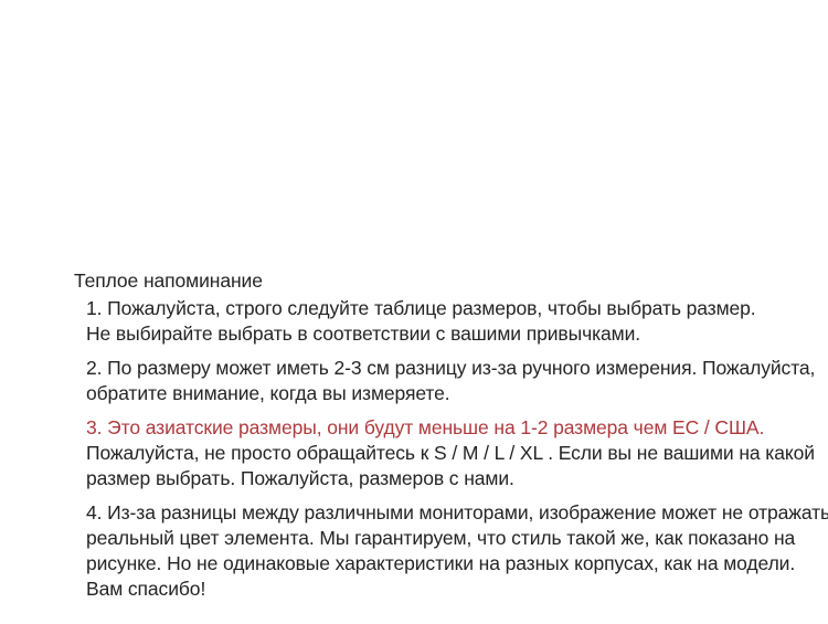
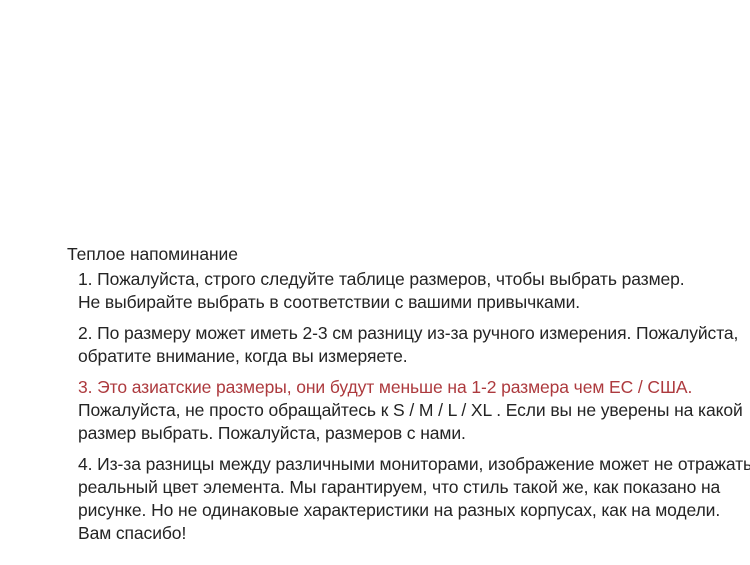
  Теплое напоминание
  1. Пожалуйста, строго следуйте таблице размеров, чтобы выбрать размер.
  Не выбирайте выбрать в соответствии с вашими привычками.
  2. По размеру может иметь 2-3 см разницу из-за ручного измерения. Пожалуйста,
  обратите внимание, когда вы измеряете.
  3. Это азиатские размеры, они будут меньше на 1-2 размера чем ЕС / США.
- Пожалуйста, не просто обращайтесь к S / M / L / XL . Если вы не вашими на какой
+ Пожалуйста, не просто обращайтесь к S / M / L / XL . Если вы не уверены на какой
  размер выбрать. Пожалуйста, размеров с нами.
  4. Из-за разницы между различными мониторами, изображение может не отражать
  реальный цвет элемента. Мы гарантируем, что стиль такой же, как показано на
  рисунке. Но не одинаковые характеристики на разных корпусах, как на модели.
  Вам спасибо!
